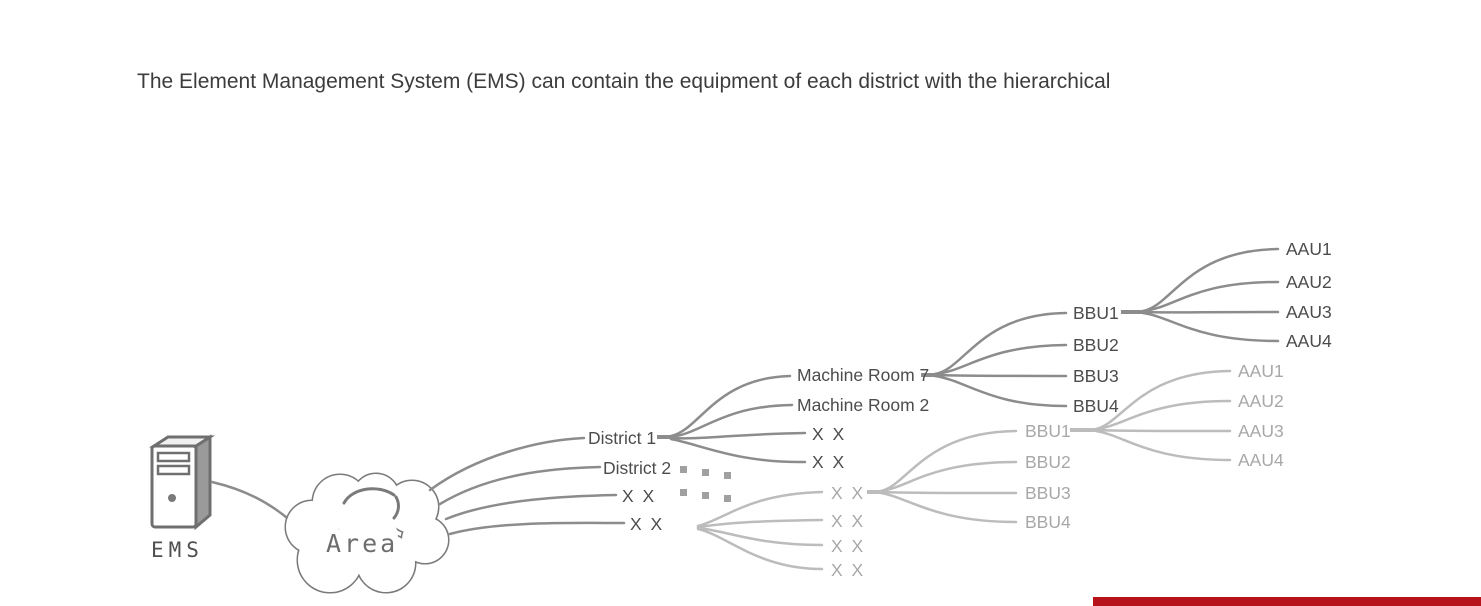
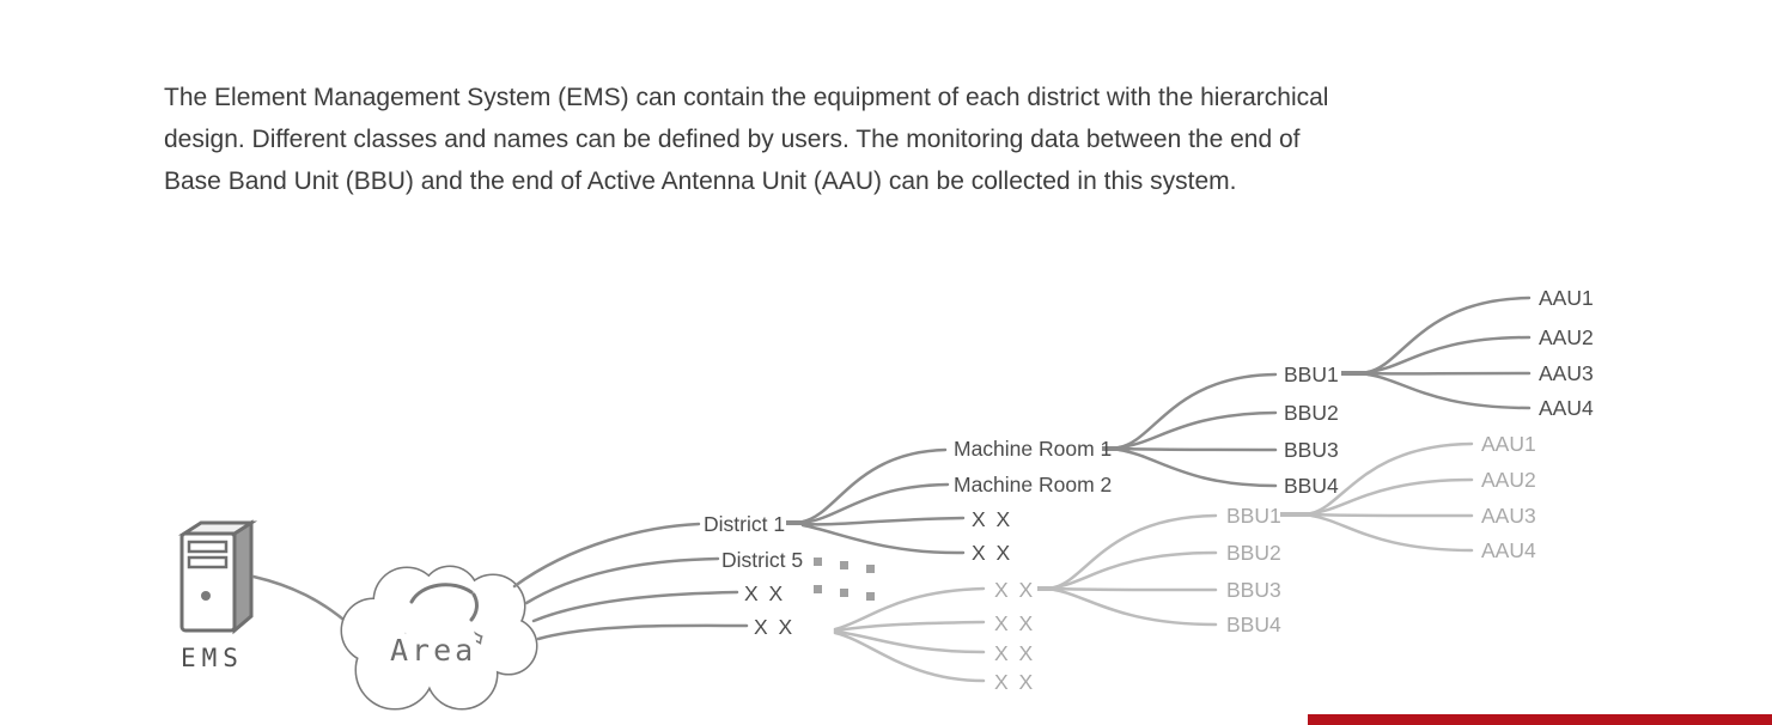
  The Element Management System (EMS) can contain the equipment of each district with the hierarchical
+ design. Different classes and names can be defined by users. The monitoring data between the end of
+ Base Band Unit (BBU) and the end of Active Antenna Unit (AAU) can be collected in this system.
  EMS
  Area
  District 1
- District 2
+ District 5
  X X
  X X
- Machine Room 7
+ Machine Room 1
  Machine Room 2
  X X
  X X
  BBU1
  BBU2
  BBU3
  BBU4
  AAU1
  AAU2
  AAU3
  AAU4
  X X
  X X
  X X
  X X
  BBU1
  BBU2
  BBU3
  BBU4
  AAU1
  AAU2
  AAU3
  AAU4
